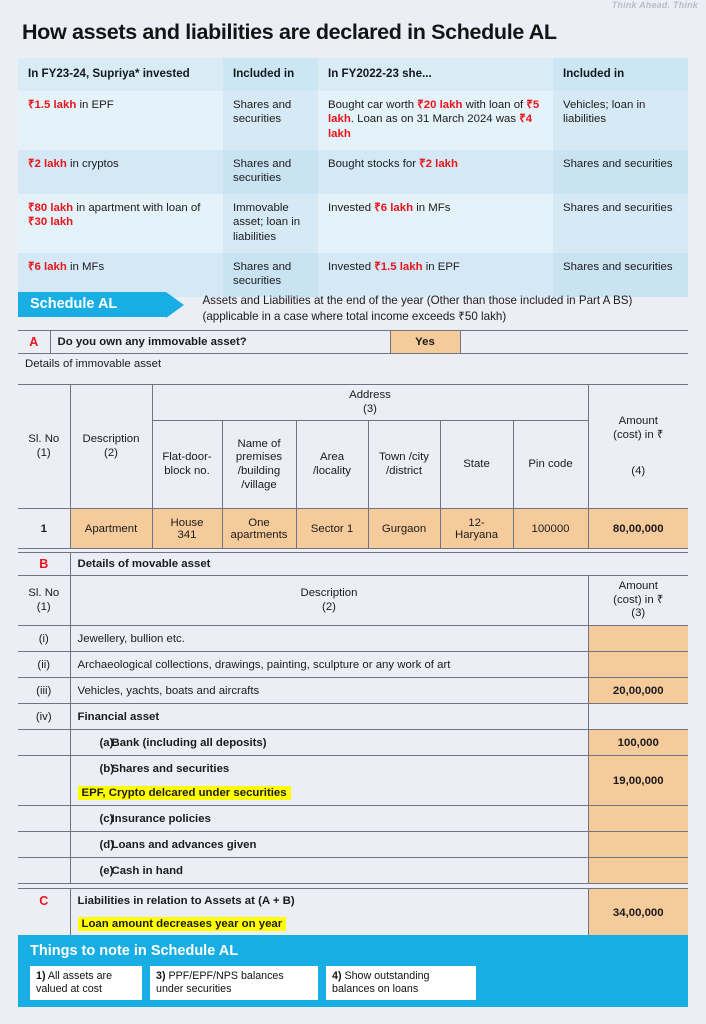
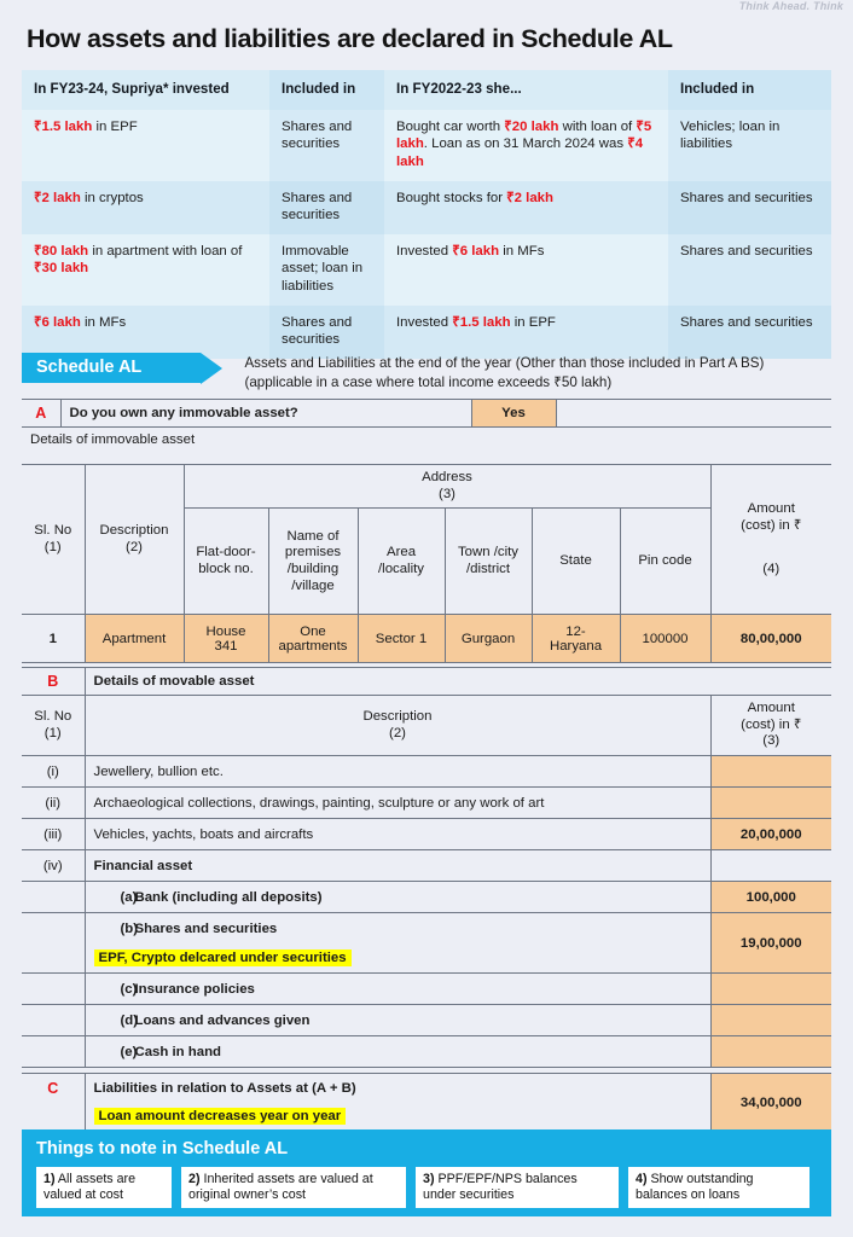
  Think Ahead. Think
  How assets and liabilities are declared in Schedule AL
  In FY23-24, Supriya* invested	Included in	In FY2022-23 she...	Included in
  ₹1.5 lakh in EPF	Shares and securities	Bought car worth ₹20 lakh with loan of ₹5 lakh. Loan as on 31 March 2024 was ₹4 lakh	Vehicles; loan in liabilities
  ₹2 lakh in cryptos	Shares and securities	Bought stocks for ₹2 lakh	Shares and securities
  ₹80 lakh in apartment with loan of ₹30 lakh	Immovable asset; loan in liabilities	Invested ₹6 lakh in MFs	Shares and securities
  ₹6 lakh in MFs	Shares and securities	Invested ₹1.5 lakh in EPF	Shares and securities
  Schedule AL Assets and Liabilities at the end of the year (Other than those included in Part A BS) (applicable in a case where total income exceeds ₹50 lakh)
  A	Do you own any immovable asset?	Yes
  Details of immovable asset
  Sl. No (1)	Description (2)	Address (3)	Amount (cost) in ₹ (4)
  Flat-door-block no.	Name of premises /building /village	Area /locality	Town /city /district	State	Pin code
  1	Apartment	House 341	One apartments	Sector 1	Gurgaon	12-Haryana	100000	80,00,000
  B	Details of movable asset
  Sl. No (1)	Description (2)	Amount (cost) in ₹ (3)
  (i)	Jewellery, bullion etc.
  (ii)	Archaeological collections, drawings, painting, sculpture or any work of art
  (iii)	Vehicles, yachts, boats and aircrafts	20,00,000
  (iv)	Financial asset
  	(a)Bank (including all deposits)	100,000
  	(b)Shares and securities	19,00,000
  	EPF, Crypto delcared under securities
  	(c)Insurance policies
  	(d)Loans and advances given
  	(e)Cash in hand
  C	Liabilities in relation to Assets at (A + B)	34,00,000
  	Loan amount decreases year on year
  Things to note in Schedule AL
  1) All assets are valued at cost
+ 2) Inherited assets are valued at original owner’s cost
  3) PPF/EPF/NPS balances under securities
  4) Show outstanding balances on loans
